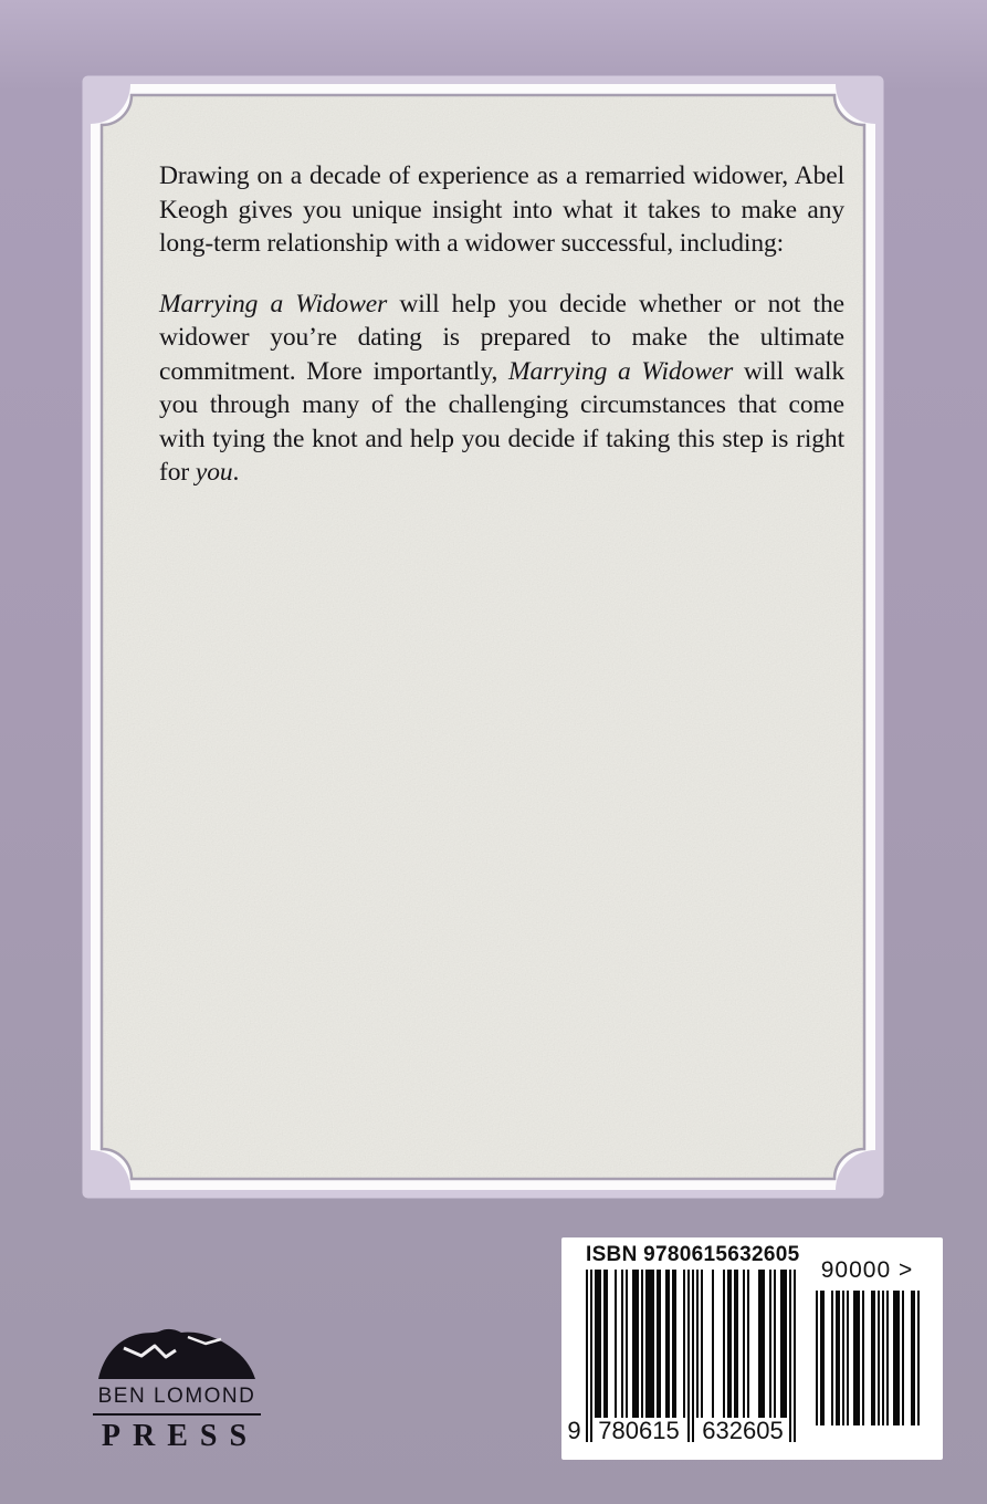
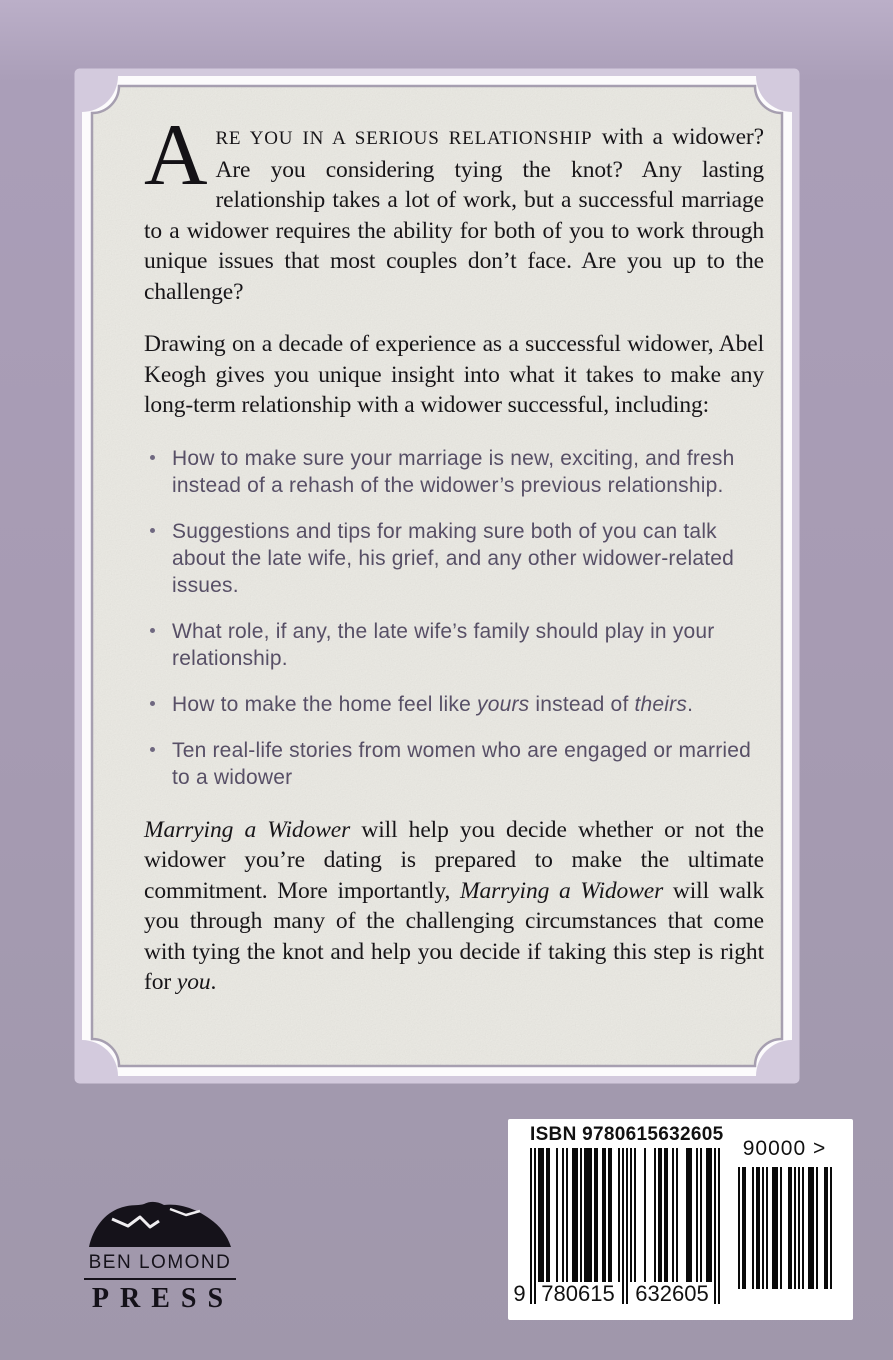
+ A
+ RE YOU IN A SERIOUS RELATIONSHIP with a widower? Are you considering tying the knot? Any lasting relationship takes a lot of work, but a successful marriage to a widower requires the ability for both of you to work through unique issues that most couples don’t face. Are you up to the challenge?
- Drawing on a decade of experience as a remarried widower, Abel Keogh gives you unique insight into what it takes to make any long-term relationship with a widower successful, including:
+ Drawing on a decade of experience as a successful widower, Abel Keogh gives you unique insight into what it takes to make any long-term relationship with a widower successful, including:
+ How to make sure your marriage is new, exciting, and fresh instead of a rehash of the widower’s previous relationship.
+ Suggestions and tips for making sure both of you can talk about the late wife, his grief, and any other widower-related issues.
+ What role, if any, the late wife’s family should play in your relationship.
+ How to make the home feel like yours instead of theirs.
+ Ten real-life stories from women who are engaged or married to a widower
  Marrying a Widower will help you decide whether or not the widower you’re dating is prepared to make the ultimate commitment. More importantly, Marrying a Widower will walk you through many of the challenging circumstances that come with tying the knot and help you decide if taking this step is right for you.
  ISBN 9780615632605
  9
  780615
  632605
  90000 >
  BEN LOMOND
  PRESS
